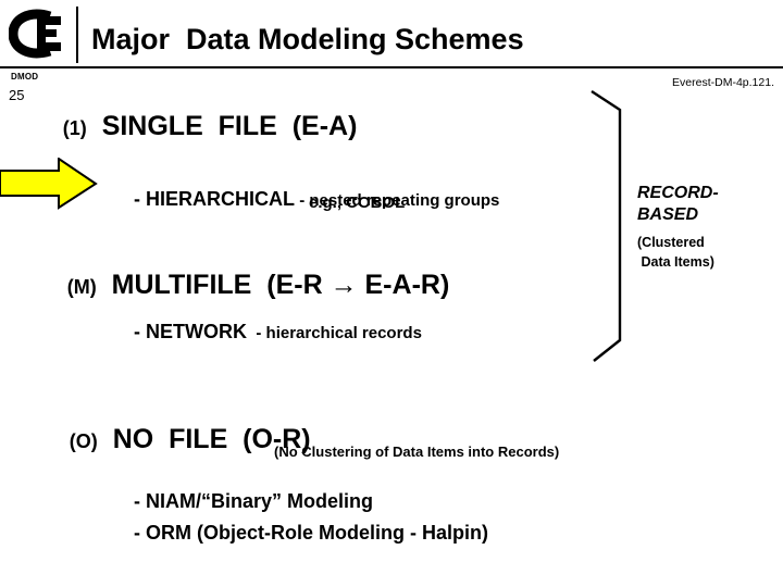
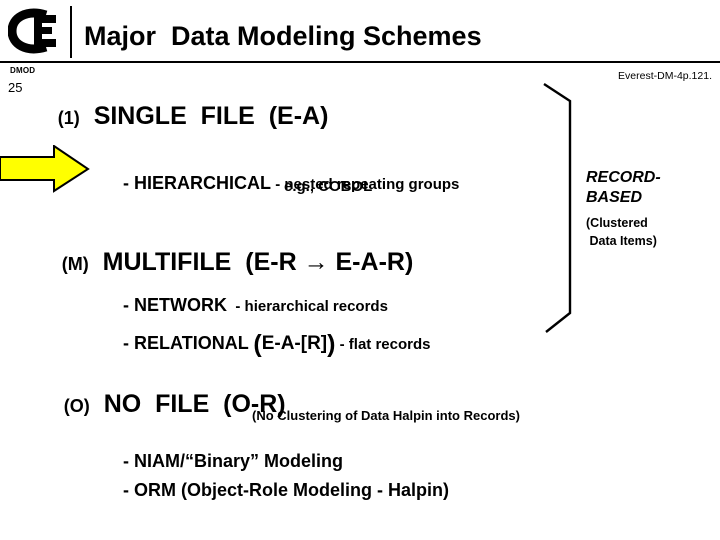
  Major Data Modeling Schemes
  DMOD
  25
  Everest-DM-4p.121.
  (1) SINGLE FILE (E-A)
  - HIERARCHICAL - nested repeating groups
  e.g., COBOL
  (M) MULTIFILE (E-R → E-A-R)
  - NETWORK - hierarchical records
+ - RELATIONAL (E-A-[R]) - flat records
  (O) NO FILE (O-R)
- (No Clustering of Data Items into Records)
+ (No Clustering of Data Halpin into Records)
  - NIAM/“Binary” Modeling
  - ORM (Object-Role Modeling - Halpin)
  RECORD-
  BASED
  (Clustered
  Data Items)
